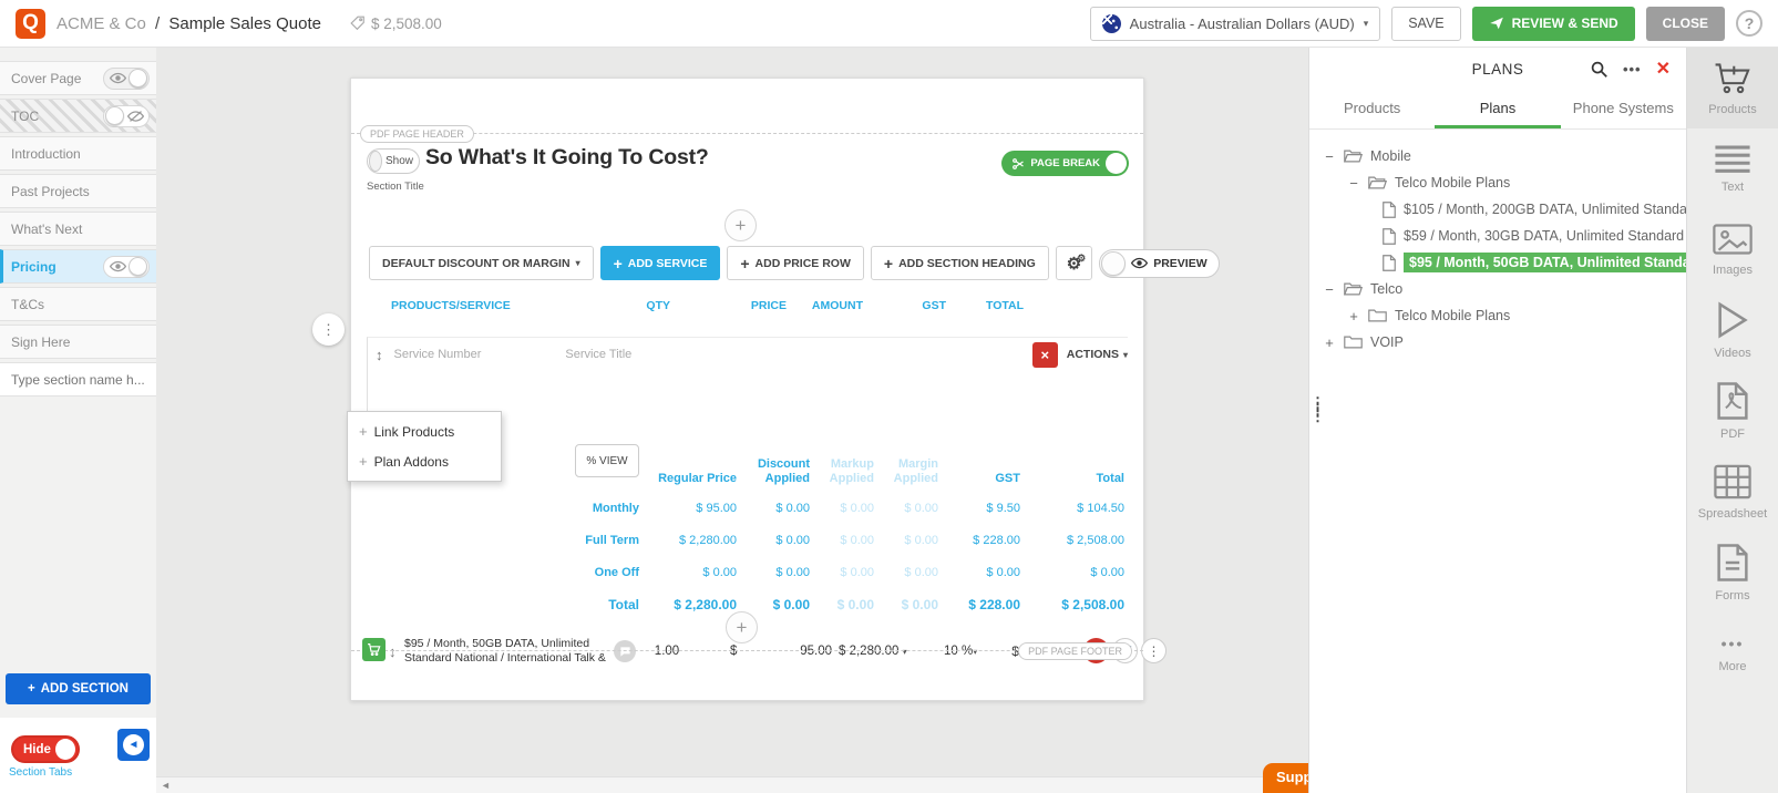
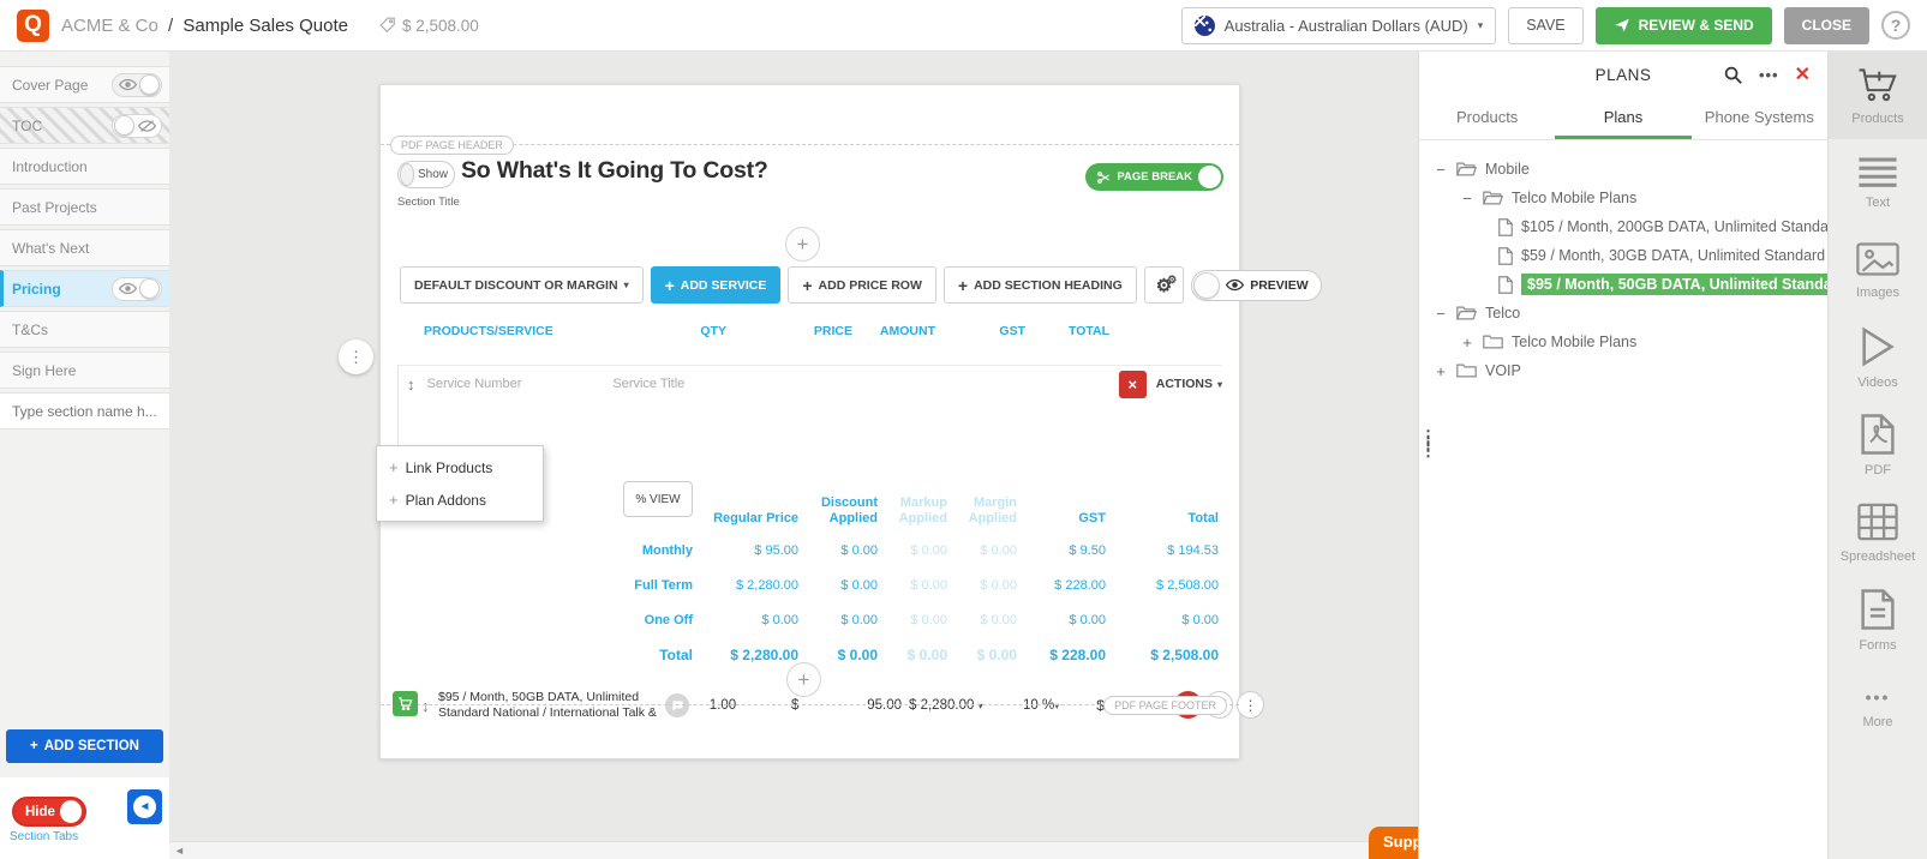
  Q
  ACME & Co / Sample Sales Quote
  $ 2,508.00
  Australia - Australian Dollars (AUD)
  ▾
  SAVE
  REVIEW & SEND
  CLOSE
  ?
  Cover Page
  TOC
  Introduction
  Past Projects
  What's Next
  Pricing
  T&Cs
  Sign Here
  Type section name h...
  +
  ADD SECTION
  Hide
  Section Tabs
  ◄
  ⋮
  PDF PAGE HEADER
  Show
  Section Title
  So What's It Going To Cost?
  PAGE BREAK
  +
  DEFAULT DISCOUNT OR MARGIN
  ▾
  +
  ADD SERVICE
  +
  ADD PRICE ROW
  +
  ADD SECTION HEADING
  ⚙
  ⚙
  PREVIEW
  PRODUCTS/SERVICE
  QTY
  PRICE
  AMOUNT
  GST
  TOTAL
  ↕
  Service Number
  Service Title
  ×
  ACTIONS
  ▾
  ↕
  $95 / Month, 50GB DATA, Unlimited
  Standard National / International Talk &
  1.00
  $
  95.00
  $ 2,280.00 ▾
  10 %▾
  ⋮
  +
  Link Products
  +
  Plan Addons
  % VIEW
  Regular Price
  Discount Applied
  Markup Applied
  Margin Applied
  GST
  Total
  Monthly
  $ 95.00
  $ 0.00
  $ 0.00
  $ 0.00
  $ 9.50
- $ 104.50
+ $ 194.53
  Full Term
  $ 2,280.00
  $ 0.00
  $ 0.00
  $ 0.00
  $ 228.00
  $ 2,508.00
  One Off
  $ 0.00
  $ 0.00
  $ 0.00
  $ 0.00
  $ 0.00
  $ 0.00
  Total
  $ 2,280.00
  $ 0.00
  $ 0.00
  $ 0.00
  $ 228.00
  $ 2,508.00
  +
  PDF PAGE FOOTER
  ◄
  PLANS
  •••
  ✕
  Products
  Plans
  Phone Systems
  −
  Mobile
  −
  Telco Mobile Plans
  $105 / Month, 200GB DATA, Unlimited Standa
  $59 / Month, 30GB DATA, Unlimited Standard
  $95 / Month, 50GB DATA, Unlimited Stand
  −
  Telco
  +
  Telco Mobile Plans
  +
  VOIP
  ⋮
  ⋮
  ⋮
  Products
  Text
  Images
  Videos
  PDF
  Spreadsheet
  Forms
  •••
  More
